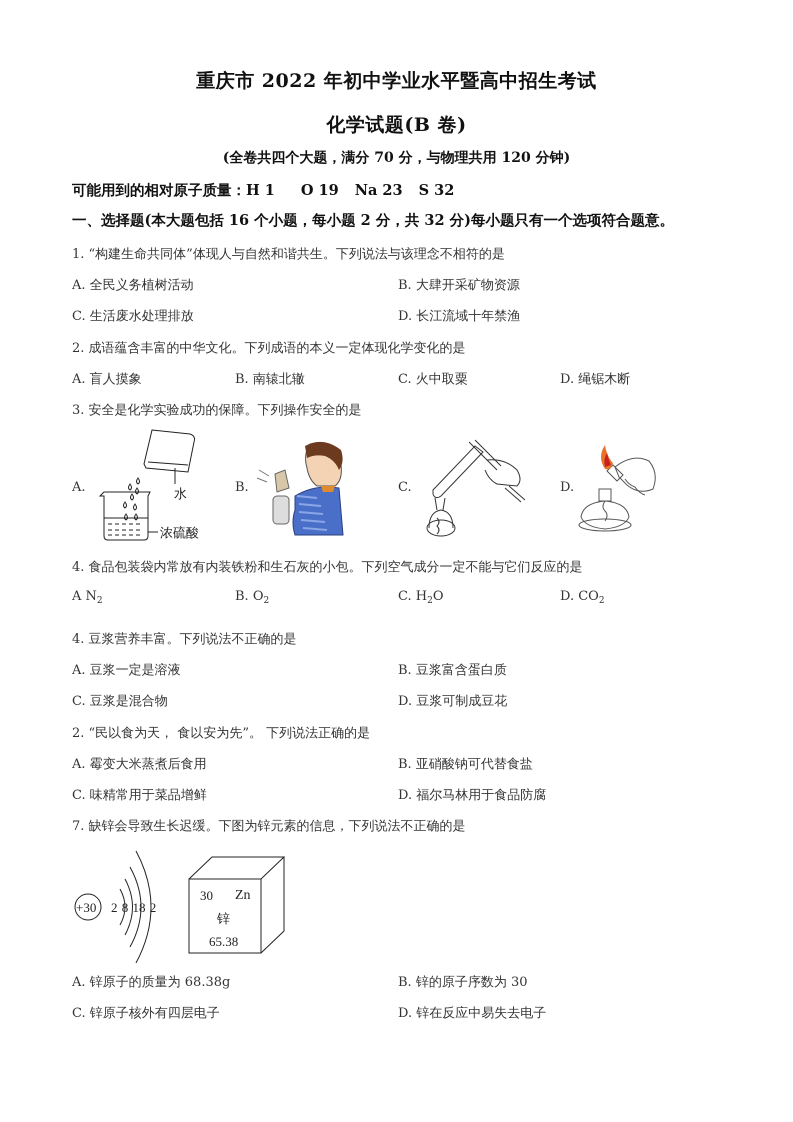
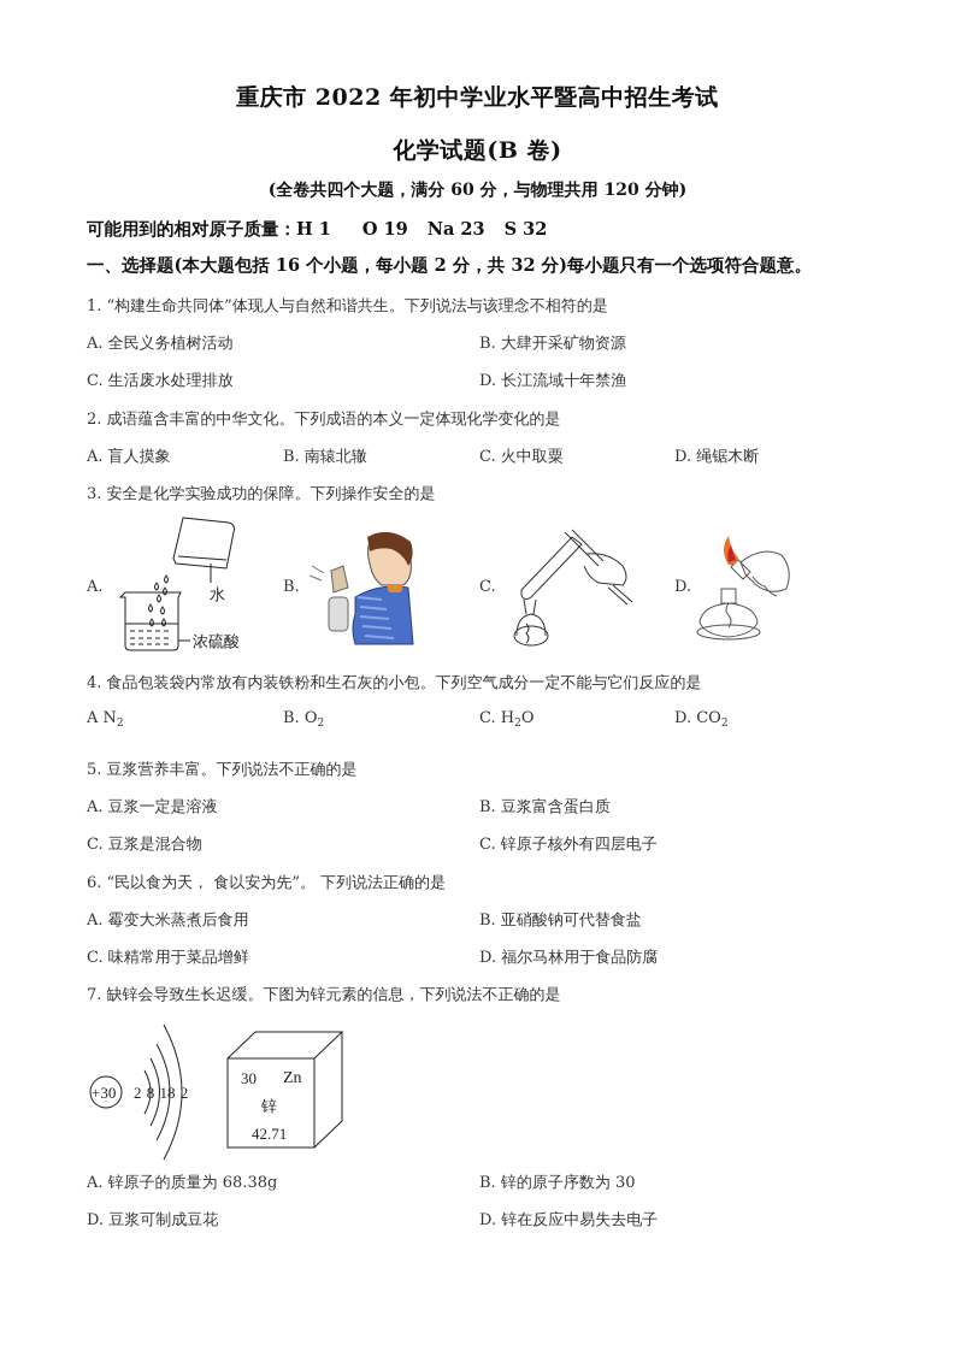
  重庆市 2022 年初中学业水平暨高中招生考试
  化学试题(B 卷)
- (全卷共四个大题，满分 70 分，与物理共用 120 分钟)
+ (全卷共四个大题，满分 60 分，与物理共用 120 分钟)
  可能用到的相对原子质量：H 1 O 19 Na 23 S 32
  一、选择题(本大题包括 16 个小题，每小题 2 分，共 32 分)每小题只有一个选项符合题意。
  1. “构建生命共同体”体现人与自然和谐共生。下列说法与该理念不相符的是
  A. 全民义务植树活动
  B. 大肆开采矿物资源
  C. 生活废水处理排放
  D. 长江流域十年禁渔
  2. 成语蕴含丰富的中华文化。下列成语的本义一定体现化学变化的是
  A. 盲人摸象
  B. 南辕北辙
  C. 火中取粟
  D. 绳锯木断
  3. 安全是化学实验成功的保障。下列操作安全的是
  A.
  B.
  C.
  D.
  水
  浓硫酸
  4. 食品包装袋内常放有内装铁粉和生石灰的小包。下列空气成分一定不能与它们反应的是
  A N2
  B. O2
  C. H2O
  D. CO2
- 4. 豆浆营养丰富。下列说法不正确的是
+ 5. 豆浆营养丰富。下列说法不正确的是
  A. 豆浆一定是溶液
  B. 豆浆富含蛋白质
  C. 豆浆是混合物
- D. 豆浆可制成豆花
+ C. 锌原子核外有四层电子
- 2. “民以食为天， 食以安为先”。 下列说法正确的是
+ 6. “民以食为天， 食以安为先”。 下列说法正确的是
  A. 霉变大米蒸煮后食用
  B. 亚硝酸钠可代替食盐
  C. 味精常用于菜品增鲜
  D. 福尔马林用于食品防腐
  7. 缺锌会导致生长迟缓。下图为锌元素的信息，下列说法不正确的是
  +30
  2 8 18 2
  30
  Zn
  锌
- 65.38
+ 42.71
  A. 锌原子的质量为 68.38g
  B. 锌的原子序数为 30
- C. 锌原子核外有四层电子
+ D. 豆浆可制成豆花
  D. 锌在反应中易失去电子
